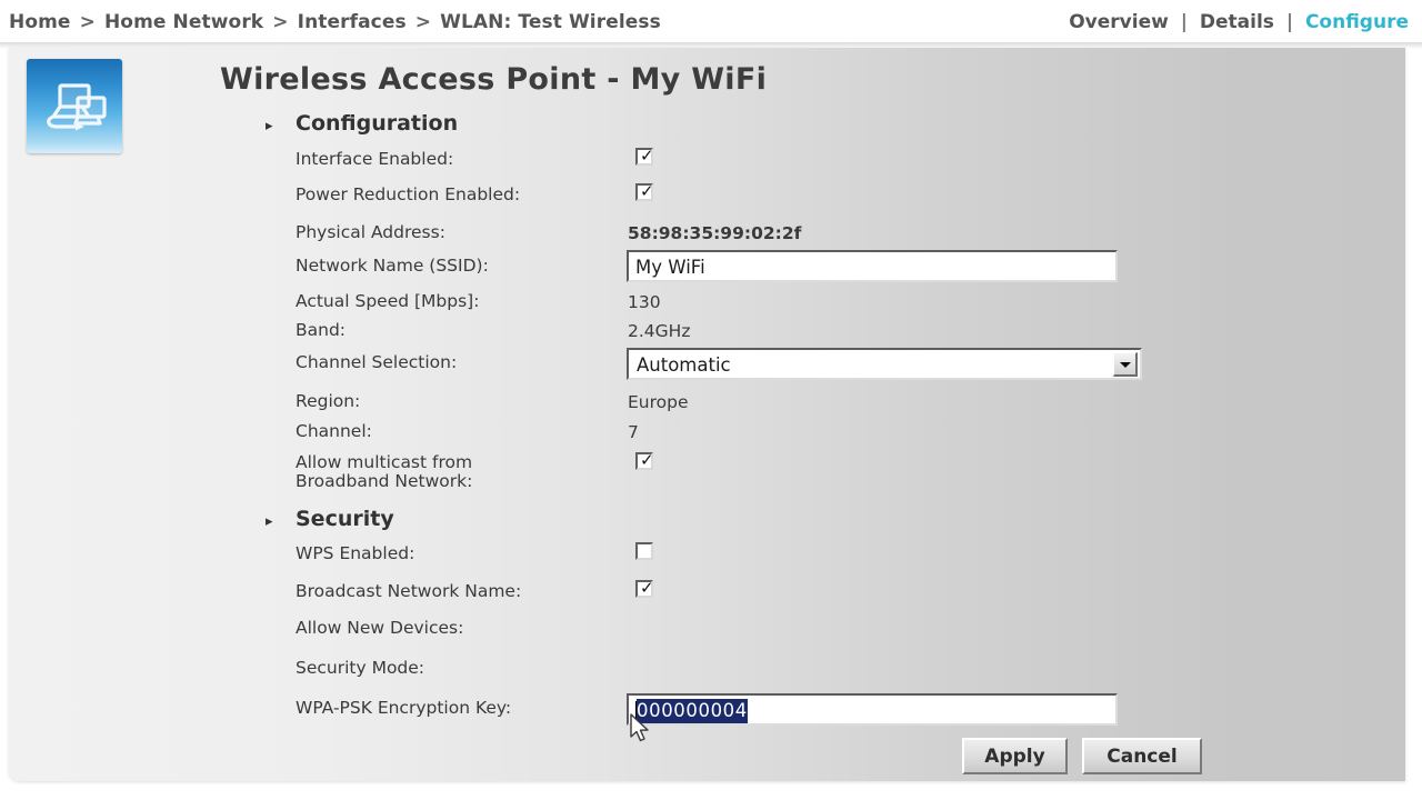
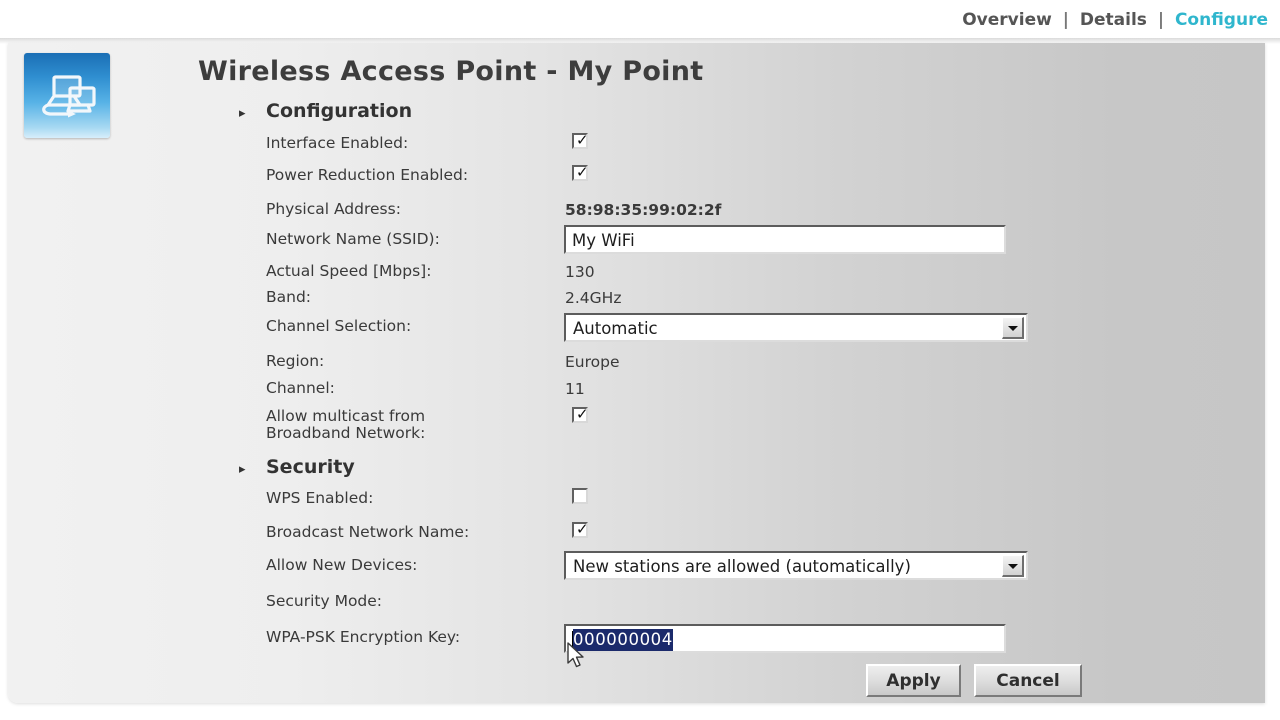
- Home > Home Network > Interfaces > WLAN: Test Wireless
  Overview | Details | Configure
- Wireless Access Point - My WiFi
+ Wireless Access Point - My Point
  ▸
  Configuration
  Interface Enabled:
  ✓
  Power Reduction Enabled:
  ✓
  Physical Address:
  58:98:35:99:02:2f
  Network Name (SSID):
  My WiFi
  Actual Speed [Mbps]:
  130
  Band:
  2.4GHz
  Channel Selection:
  Automatic
  Region:
  Europe
  Channel:
- 7
+ 11
  Allow multicast from
  Broadband Network:
  ✓
  ▸
  Security
  WPS Enabled:
  Broadcast Network Name:
  ✓
  Allow New Devices:
+ New stations are allowed (automatically)
  Security Mode:
  WPA-PSK Encryption Key:
  000000004
  Apply
  Cancel
